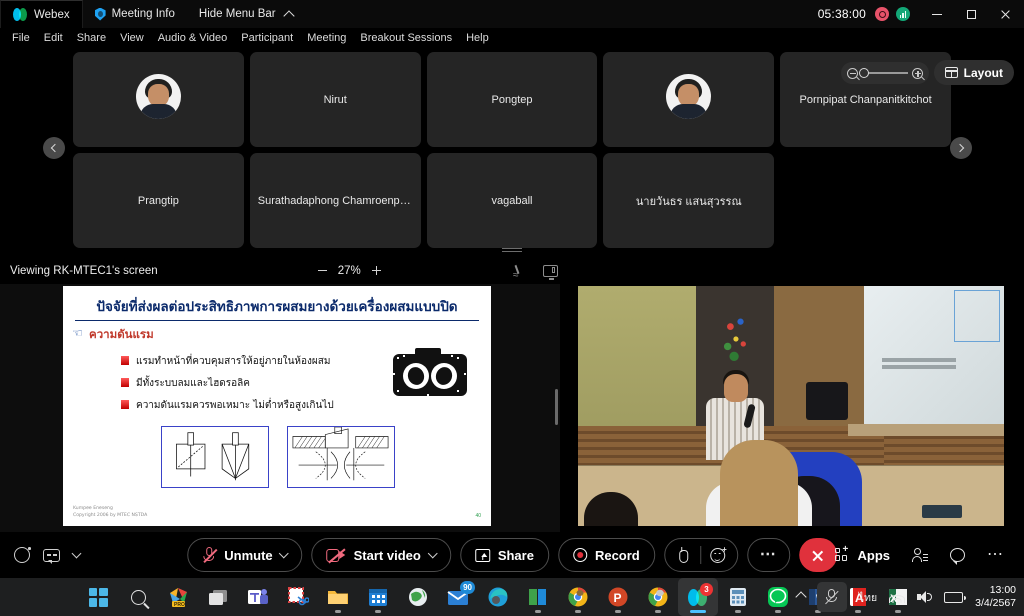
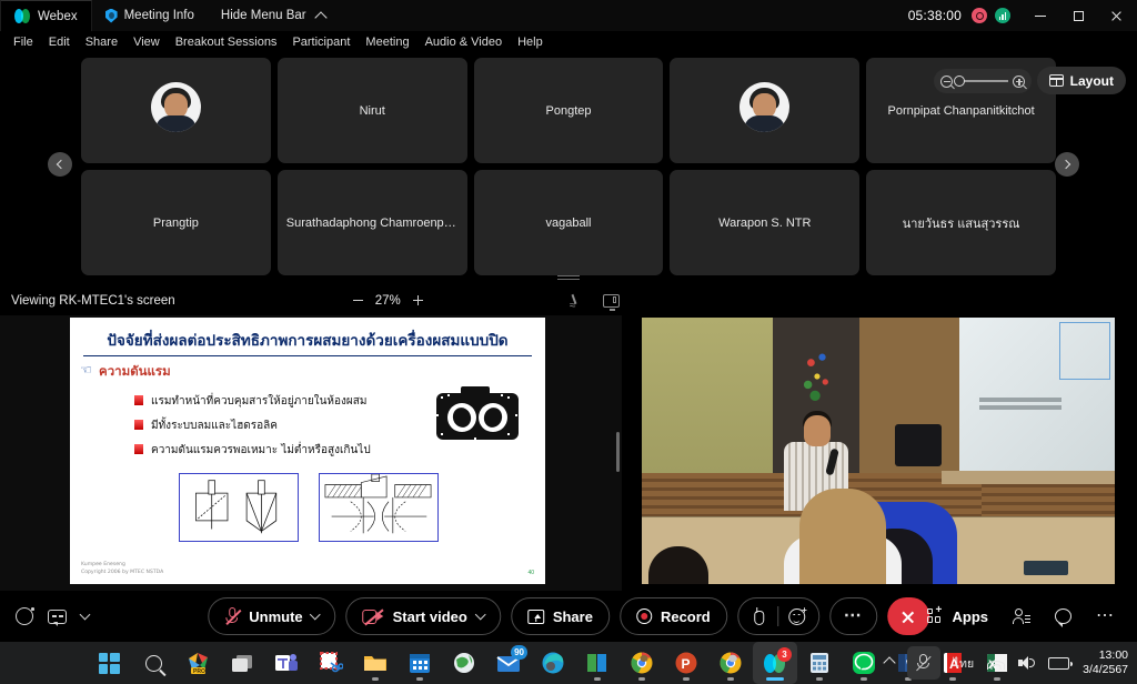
  Webex
  Meeting Info
  Hide Menu Bar
  05:38:00
  File
  Edit
  Share
  View
- Audio & Video
+ Breakout Sessions
  Participant
  Meeting
- Breakout Sessions
+ Audio & Video
  Help
  Nirut
  Pongtep
  Pornpipat Chanpanitkitchot
  Prangtip
  Surathadaphong Chamroenpho...
  vagaball
+ Warapon S. NTR
  นายวันธร แสนสุวรรณ
  Layout
  Viewing RK-MTEC1's screen
  27%
  ปัจจัยที่ส่งผลต่อประสิทธิภาพการผสมยางด้วยเครื่องผสมแบบปิด
  ☜
  ความดันแรม
  แรมทำหน้าที่ควบคุมสารให้อยู่ภายในห้องผสม
  มีทั้งระบบลมและไฮดรอลิค
  ความดันแรมควรพอเหมาะ ไม่ต่ำหรือสูงเกินไป
  Unmute
  Start video
  Share
  Record
  +
  ⋯
  Apps
  ⋯
  90
  P
  3
  A
  X
  ไทย
  13:00
  3/4/2567
